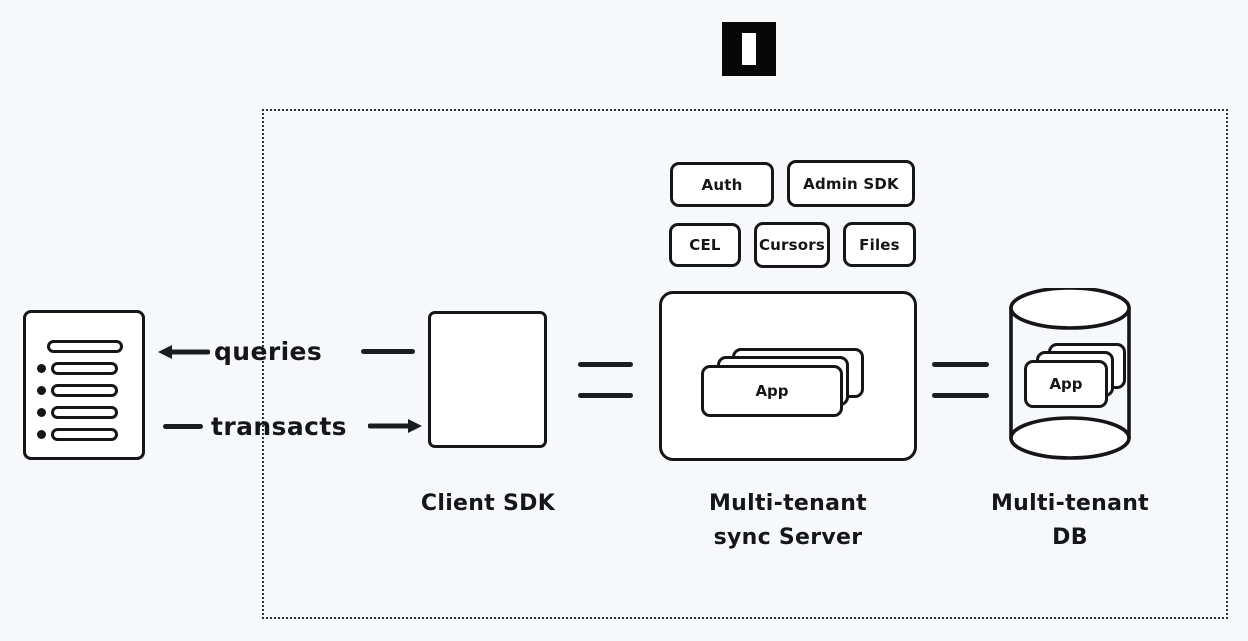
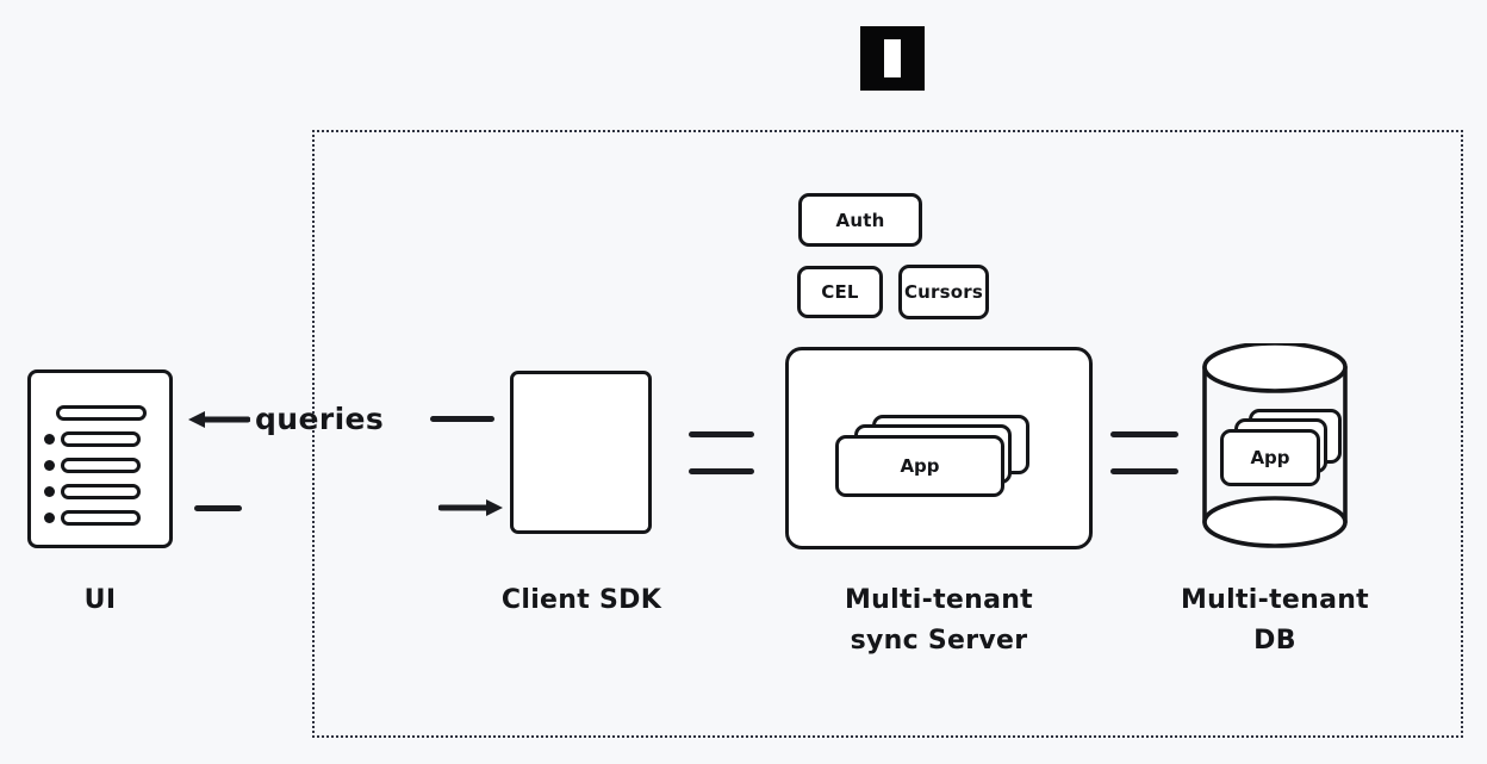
+ UI
  queries
- transacts
  Client SDK
  Auth
- Admin SDK
  CEL
  Cursors
- Files
  App
  Multi-tenant
  sync Server
  App
  Multi-tenant
  DB
